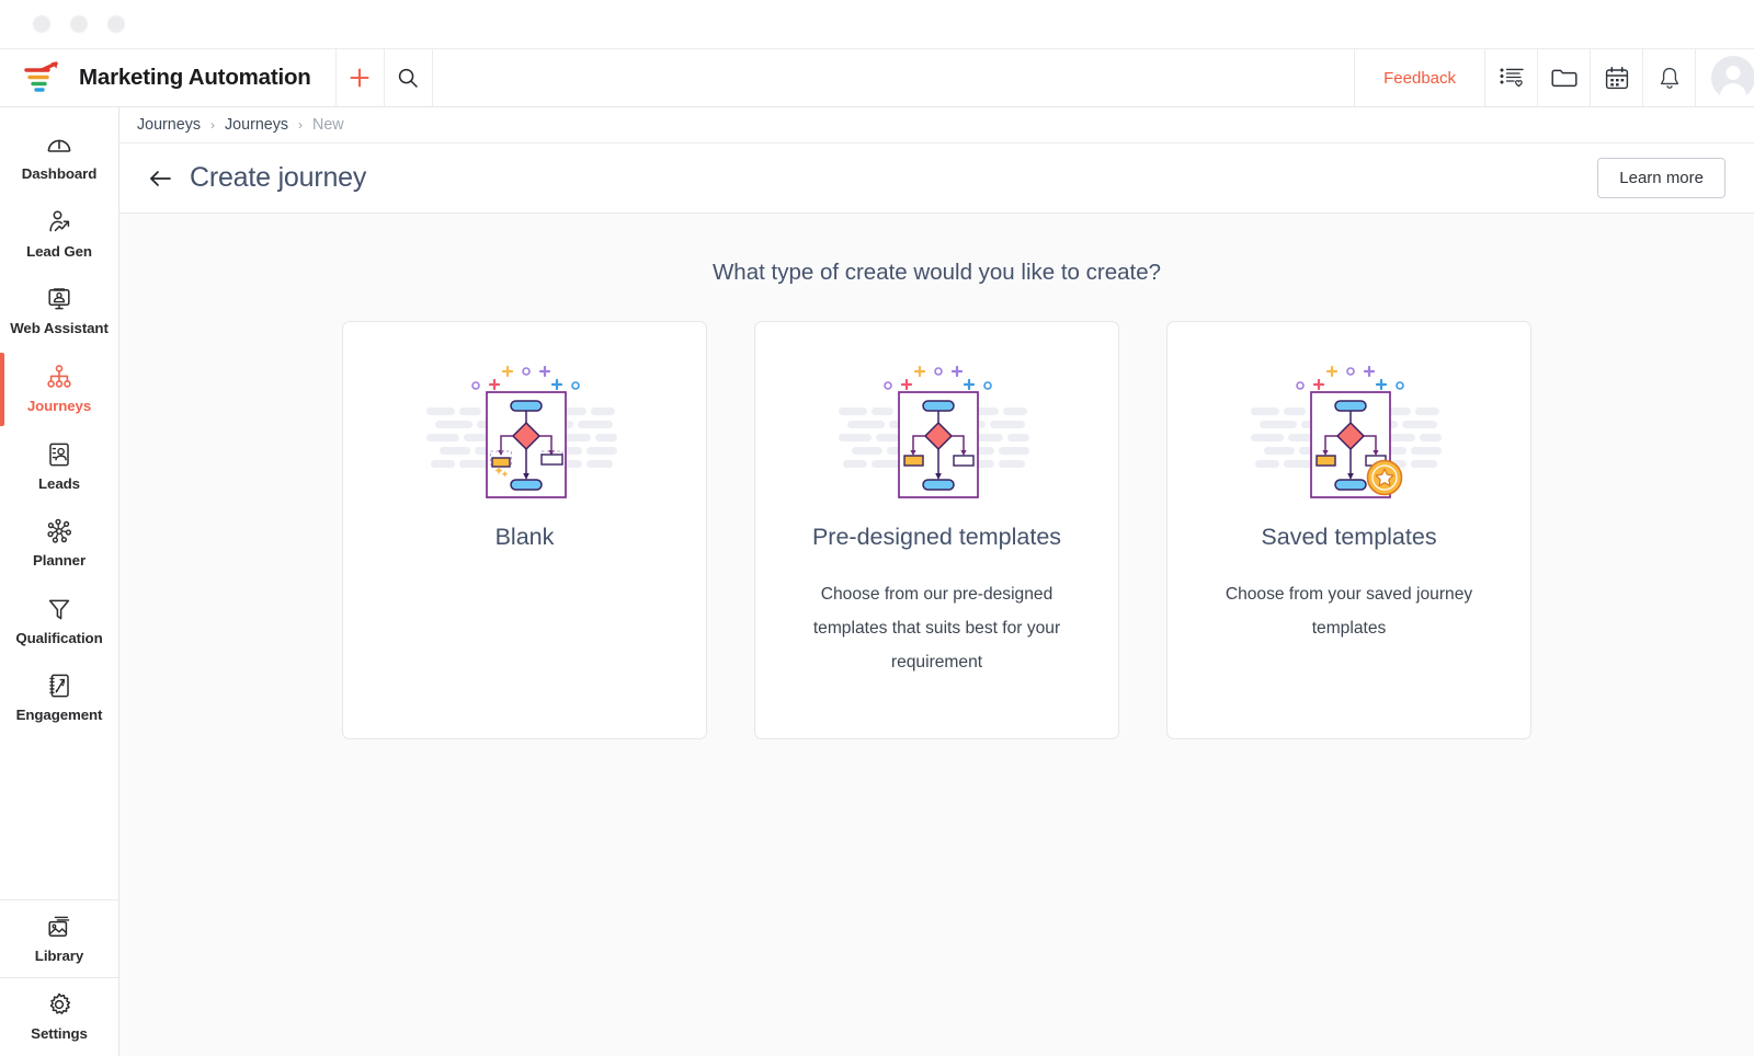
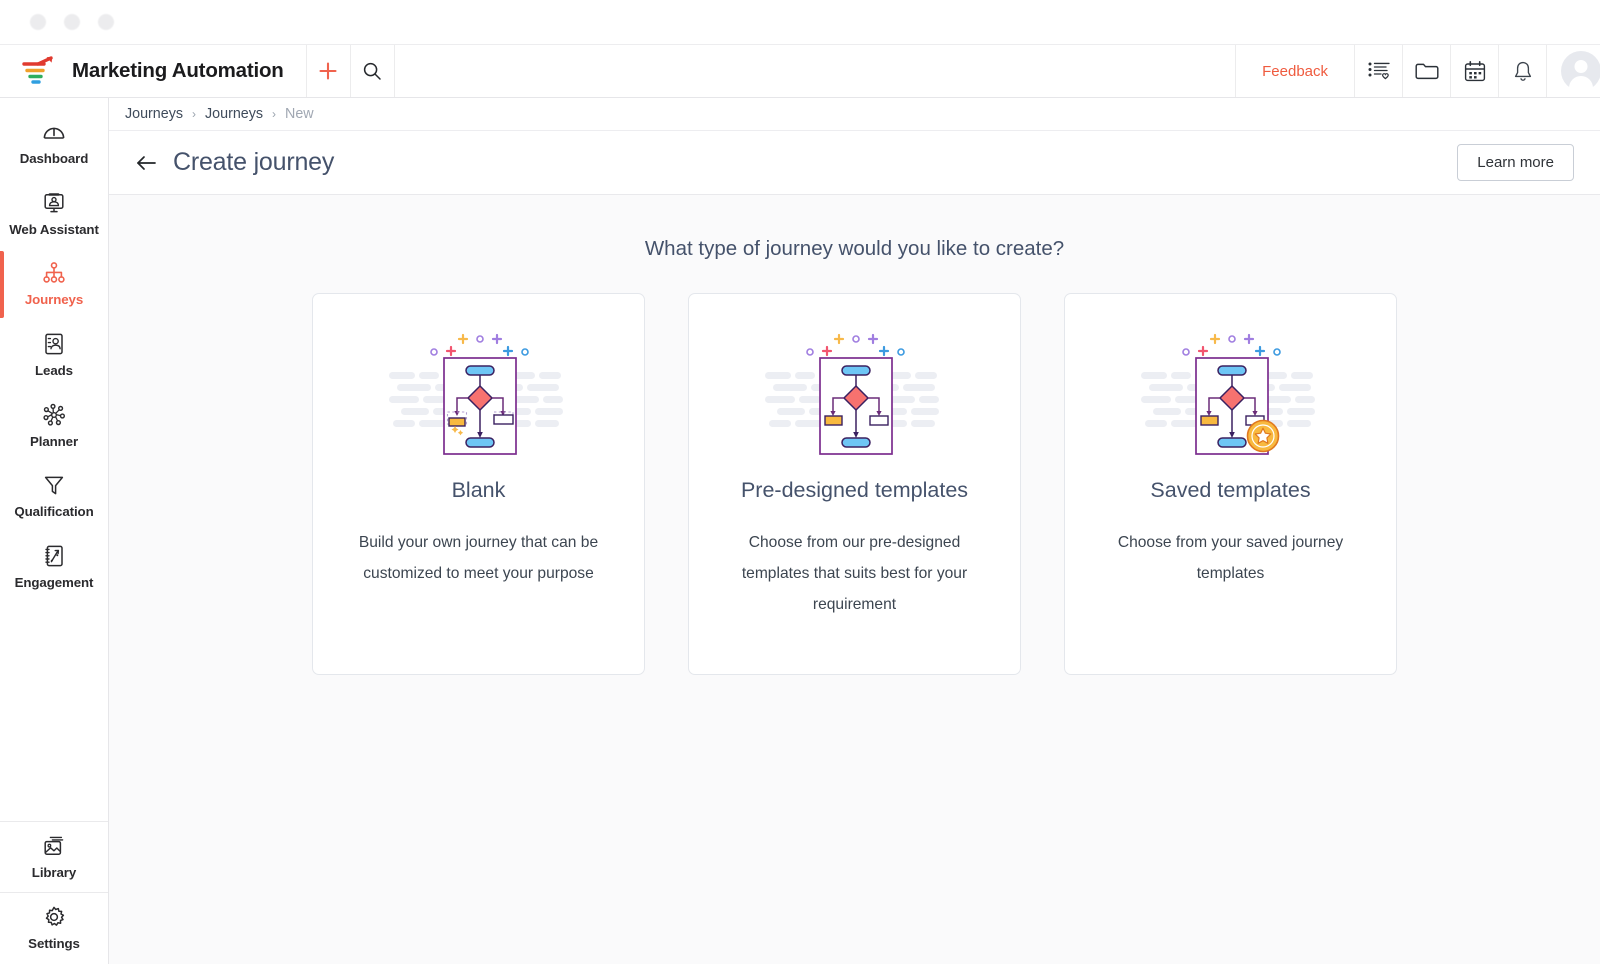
  Marketing Automation
  Feedback
  Dashboard
- Lead Gen
  Web Assistant
  Journeys
  Leads
  Planner
  Qualification
  Engagement
  Library
  Settings
  Journeys
  ›
  Journeys
  ›
  New
  Create journey
  Learn more
- What type of create would you like to create?
+ What type of journey would you like to create?
  Blank
+ Build your own journey that can be customized to meet your purpose
  Pre-designed templates
  Choose from our pre-designed templates that suits best for your requirement
  Saved templates
  Choose from your saved journey templates
